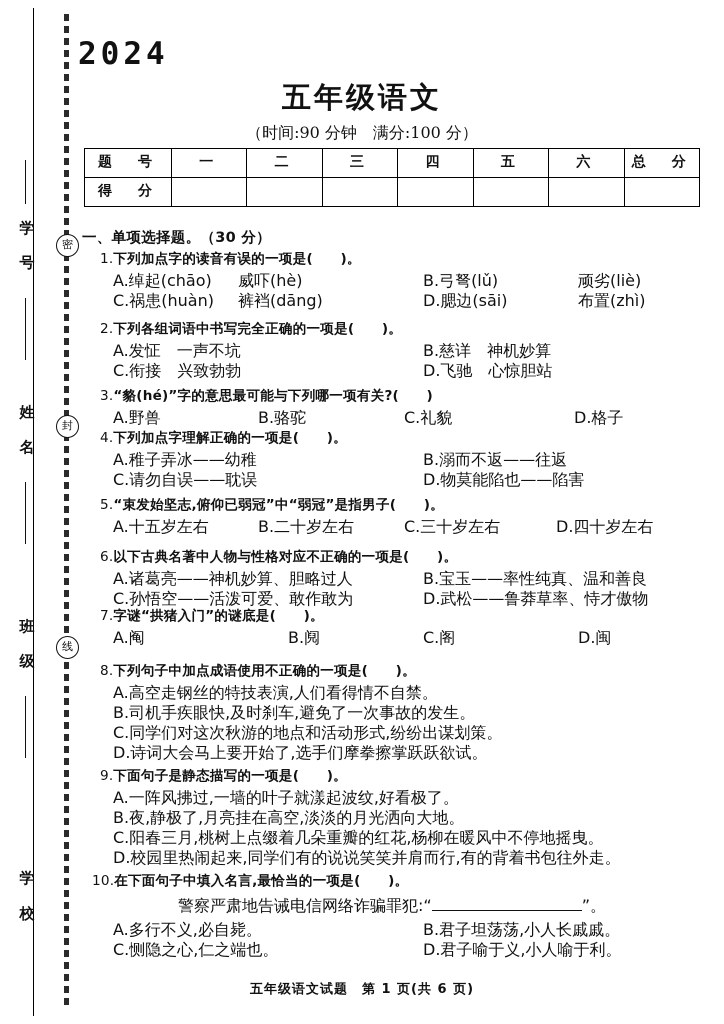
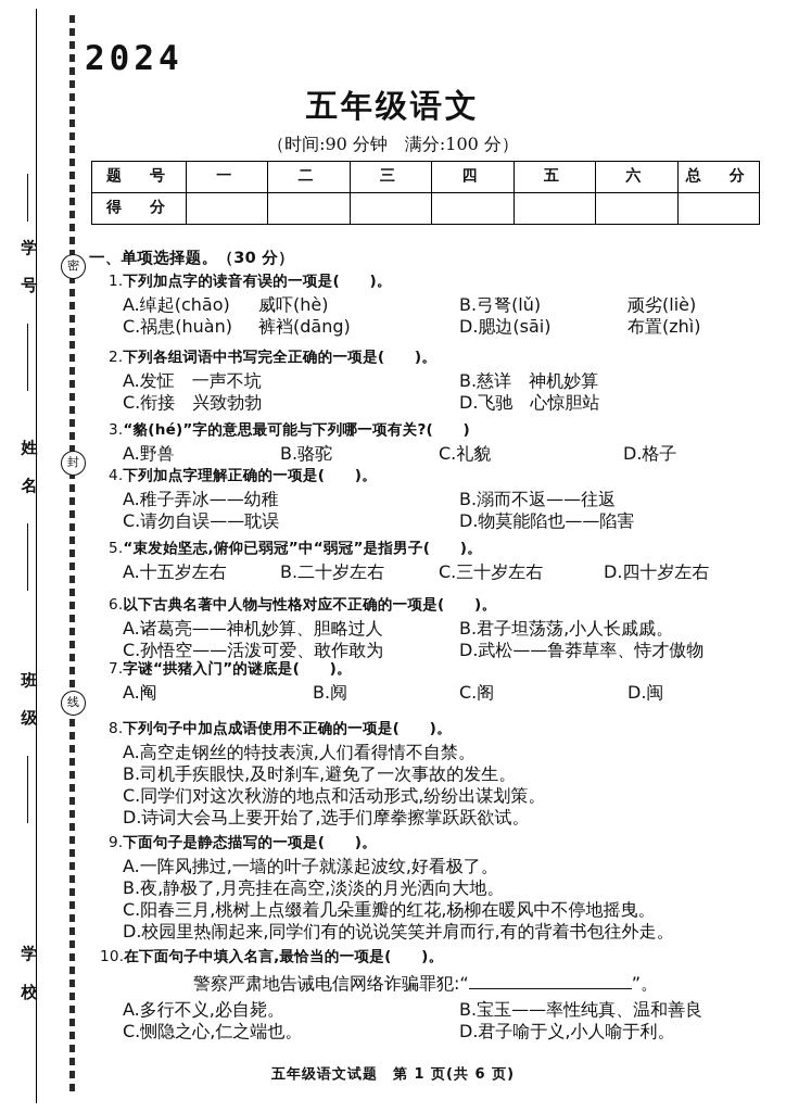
  密
  封
  线
  2024
  五年级语文
  （时间:90 分钟 满分:100 分）
  题 号	一	二	三	四	五	六	总 分
  得 分
  一、单项选择题。（30 分）
  1.下列加点字的读音有误的一项是( )。
  A.绰起(chāo)
  威吓(hè)
  B.弓弩(lǔ)
  顽劣(liè)
  C.祸患(huàn)
  裤裆(dāng)
  D.腮边(sāi)
  布置(zhì)
  2.下列各组词语中书写完全正确的一项是( )。
  A.发怔 一声不坑
  B.慈详 神机妙算
  C.衔接 兴致勃勃
  D.飞驰 心惊胆站
  3.“貉(hé)”字的意思最可能与下列哪一项有关?( )
  A.野兽
  B.骆驼
  C.礼貌
  D.格子
  4.下列加点字理解正确的一项是( )。
  A.稚子弄冰——幼稚
  B.溺而不返——往返
  C.请勿自误——耽误
  D.物莫能陷也——陷害
  5.“束发始坚志,俯仰已弱冠”中“弱冠”是指男子( )。
  A.十五岁左右
  B.二十岁左右
  C.三十岁左右
  D.四十岁左右
  6.以下古典名著中人物与性格对应不正确的一项是( )。
  A.诸葛亮——神机妙算、胆略过人
- B.宝玉——率性纯真、温和善良
+ B.君子坦荡荡,小人长戚戚。
  C.孙悟空——活泼可爱、敢作敢为
  D.武松——鲁莽草率、恃才傲物
  7.字谜“拱猪入门”的谜底是( )。
  A.阄
  B.阋
  C.阁
  D.闽
  8.下列句子中加点成语使用不正确的一项是( )。
  A.高空走钢丝的特技表演,人们看得情不自禁。
  B.司机手疾眼快,及时刹车,避免了一次事故的发生。
  C.同学们对这次秋游的地点和活动形式,纷纷出谋划策。
  D.诗词大会马上要开始了,选手们摩拳擦掌跃跃欲试。
  9.下面句子是静态描写的一项是( )。
  A.一阵风拂过,一墙的叶子就漾起波纹,好看极了。
  B.夜,静极了,月亮挂在高空,淡淡的月光洒向大地。
  C.阳春三月,桃树上点缀着几朵重瓣的红花,杨柳在暖风中不停地摇曳。
  D.校园里热闹起来,同学们有的说说笑笑并肩而行,有的背着书包往外走。
  10.在下面句子中填入名言,最恰当的一项是( )。
  警察严肃地告诫电信网络诈骗罪犯:“ ”。
  A.多行不义,必自毙。
- B.君子坦荡荡,小人长戚戚。
+ B.宝玉——率性纯真、温和善良
  C.恻隐之心,仁之端也。
  D.君子喻于义,小人喻于利。
  五年级语文试题 第 1 页(共 6 页)
